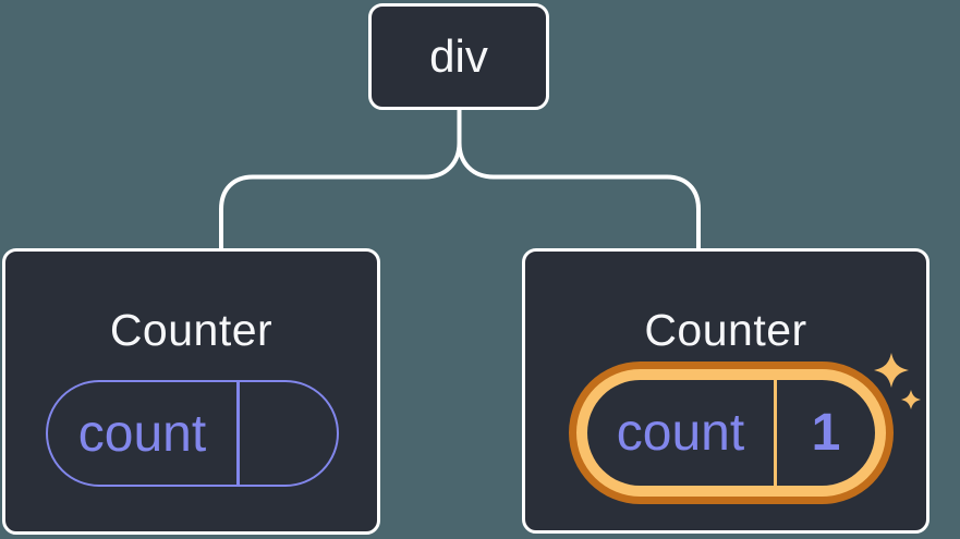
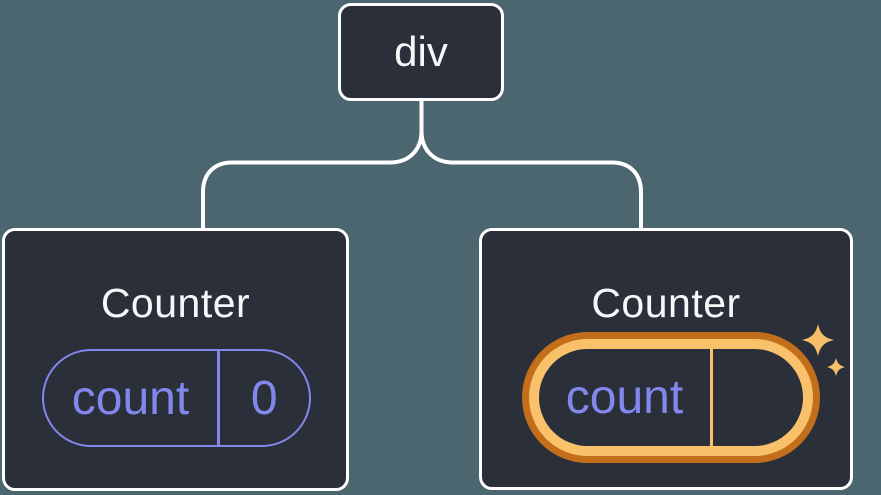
  div
  Counter
  count
+ 0
  Counter
  count
- 1
